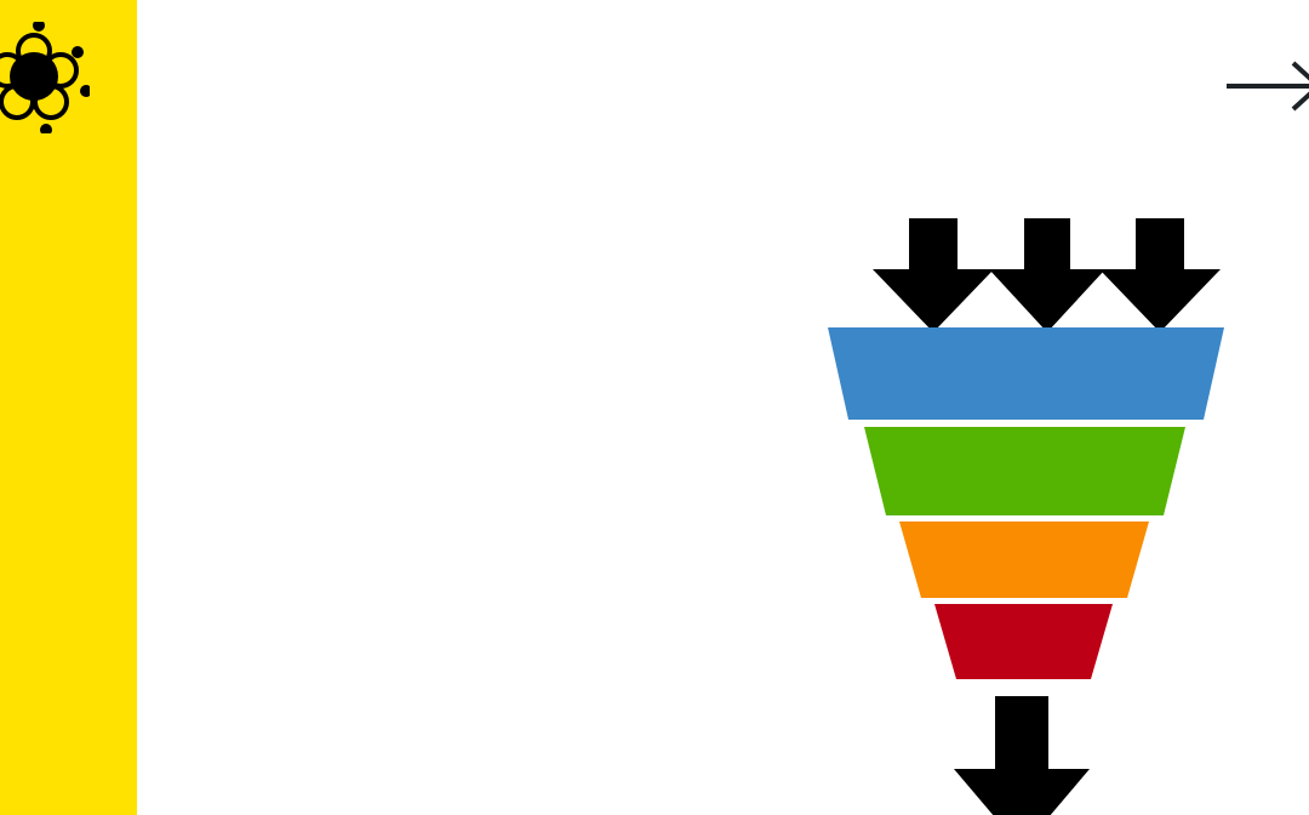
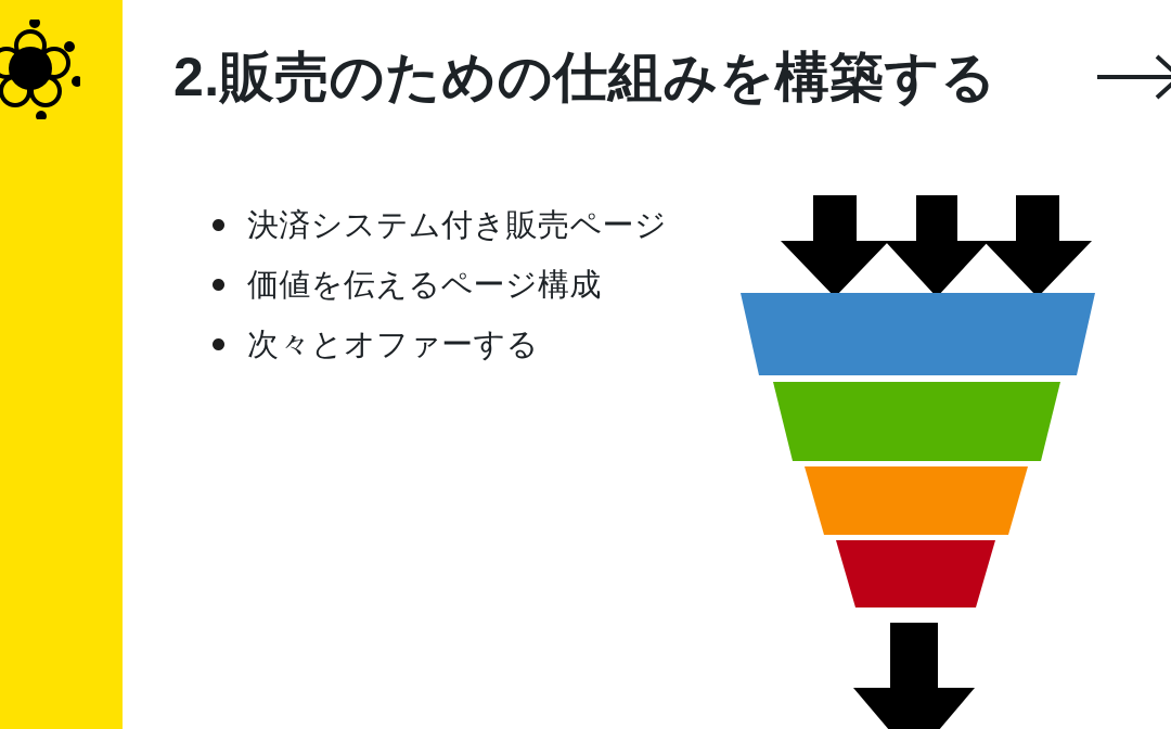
+ 2.販売のための仕組みを構築する
+ 決済システム付き販売ページ
+ 価値を伝えるページ構成
+ 次々とオファーする
